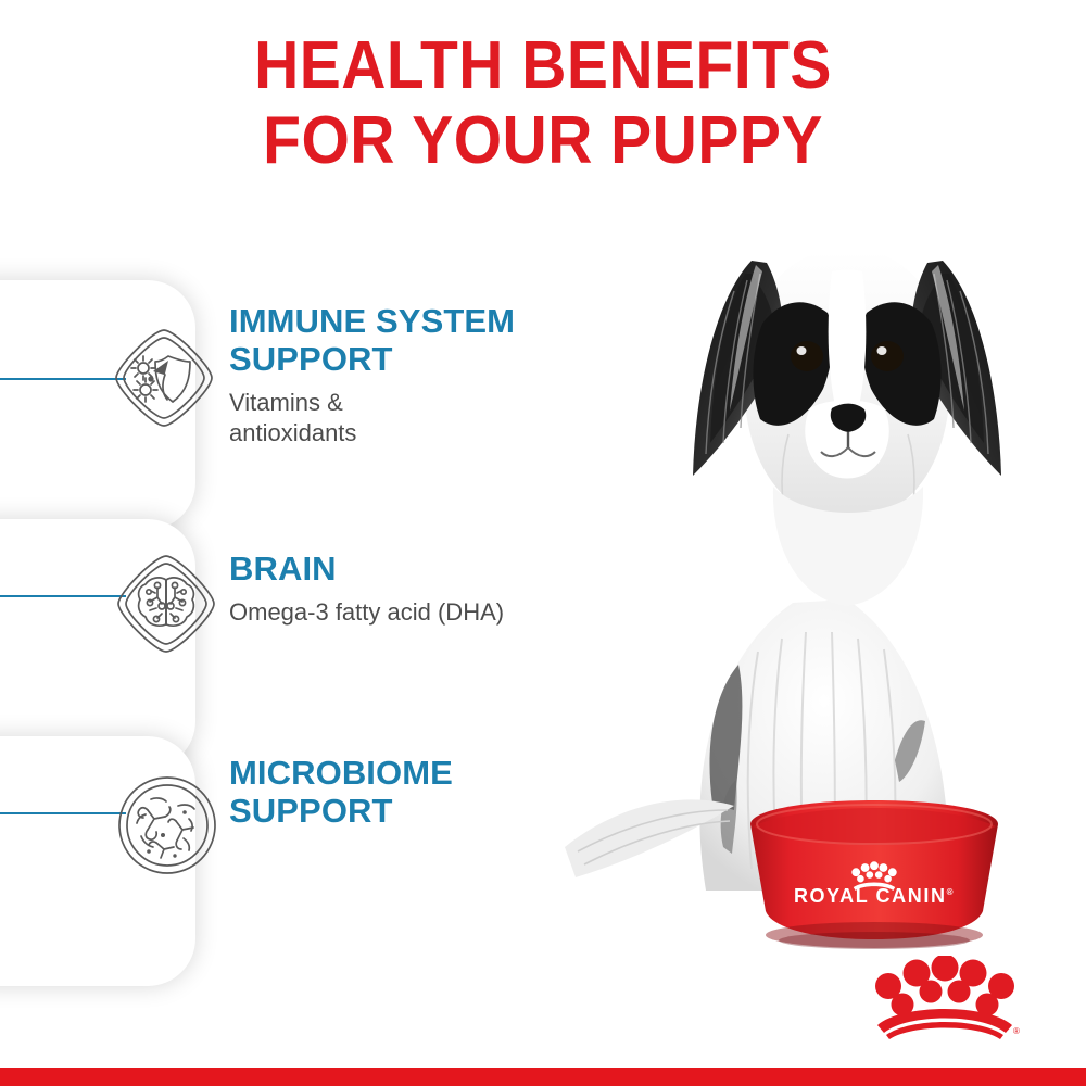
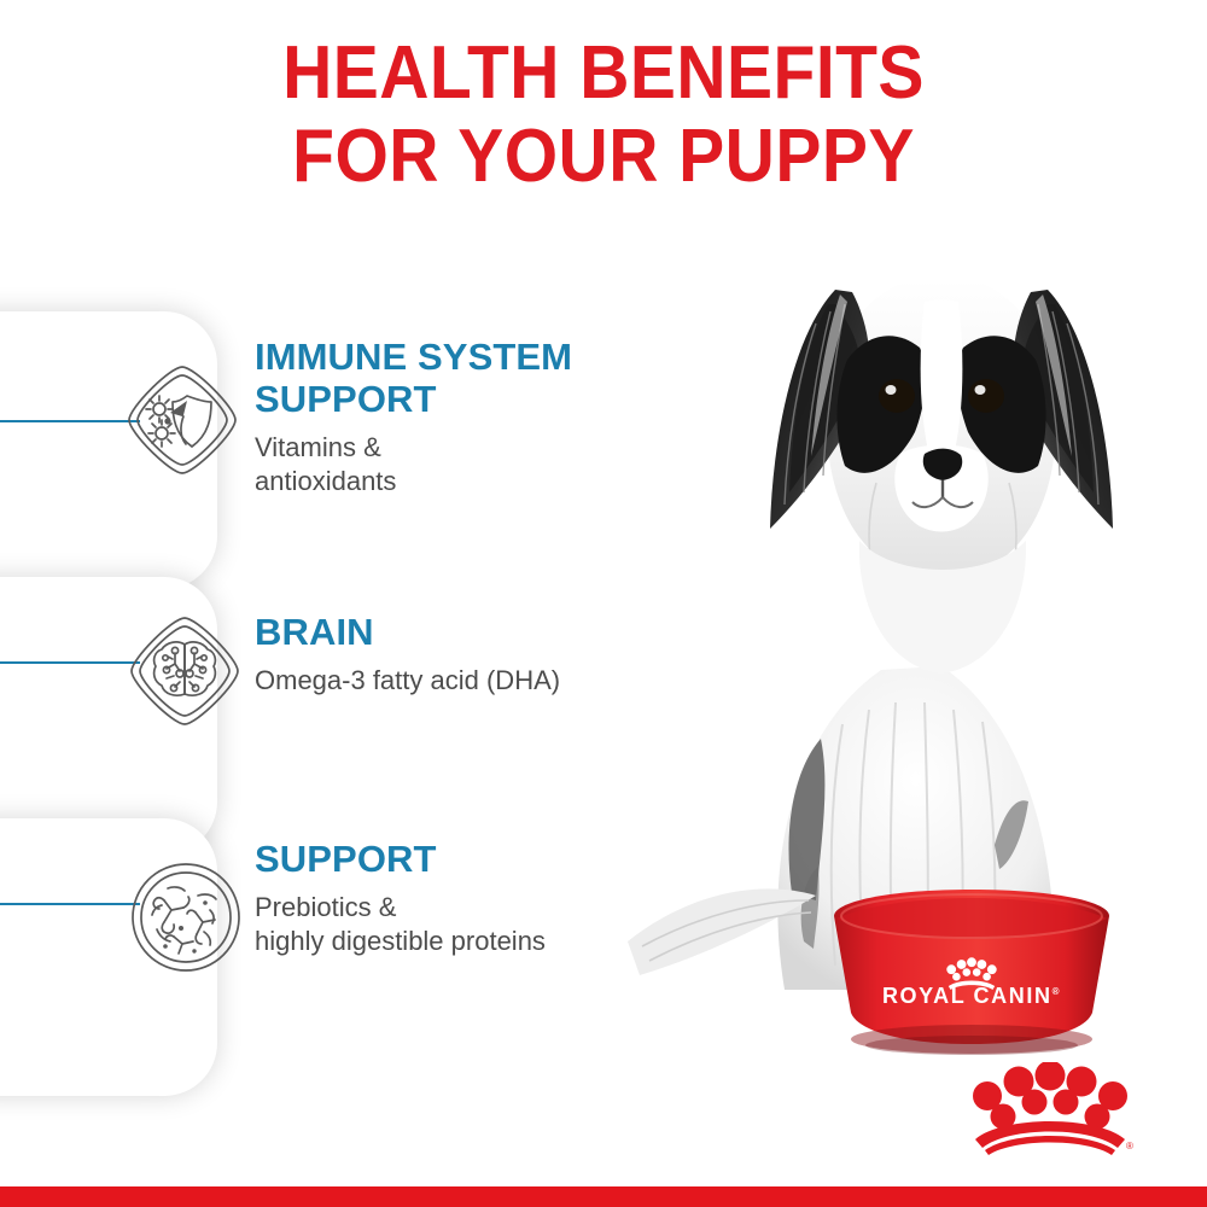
  HEALTH BENEFITS
  FOR YOUR PUPPY
  ROYAL CANIN®
  IMMUNE SYSTEM
  SUPPORT
  Vitamins &
  antioxidants
  BRAIN
  Omega-3 fatty acid (DHA)
- MICROBIOME
  SUPPORT
+ Prebiotics &
+ highly digestible proteins
  ®
